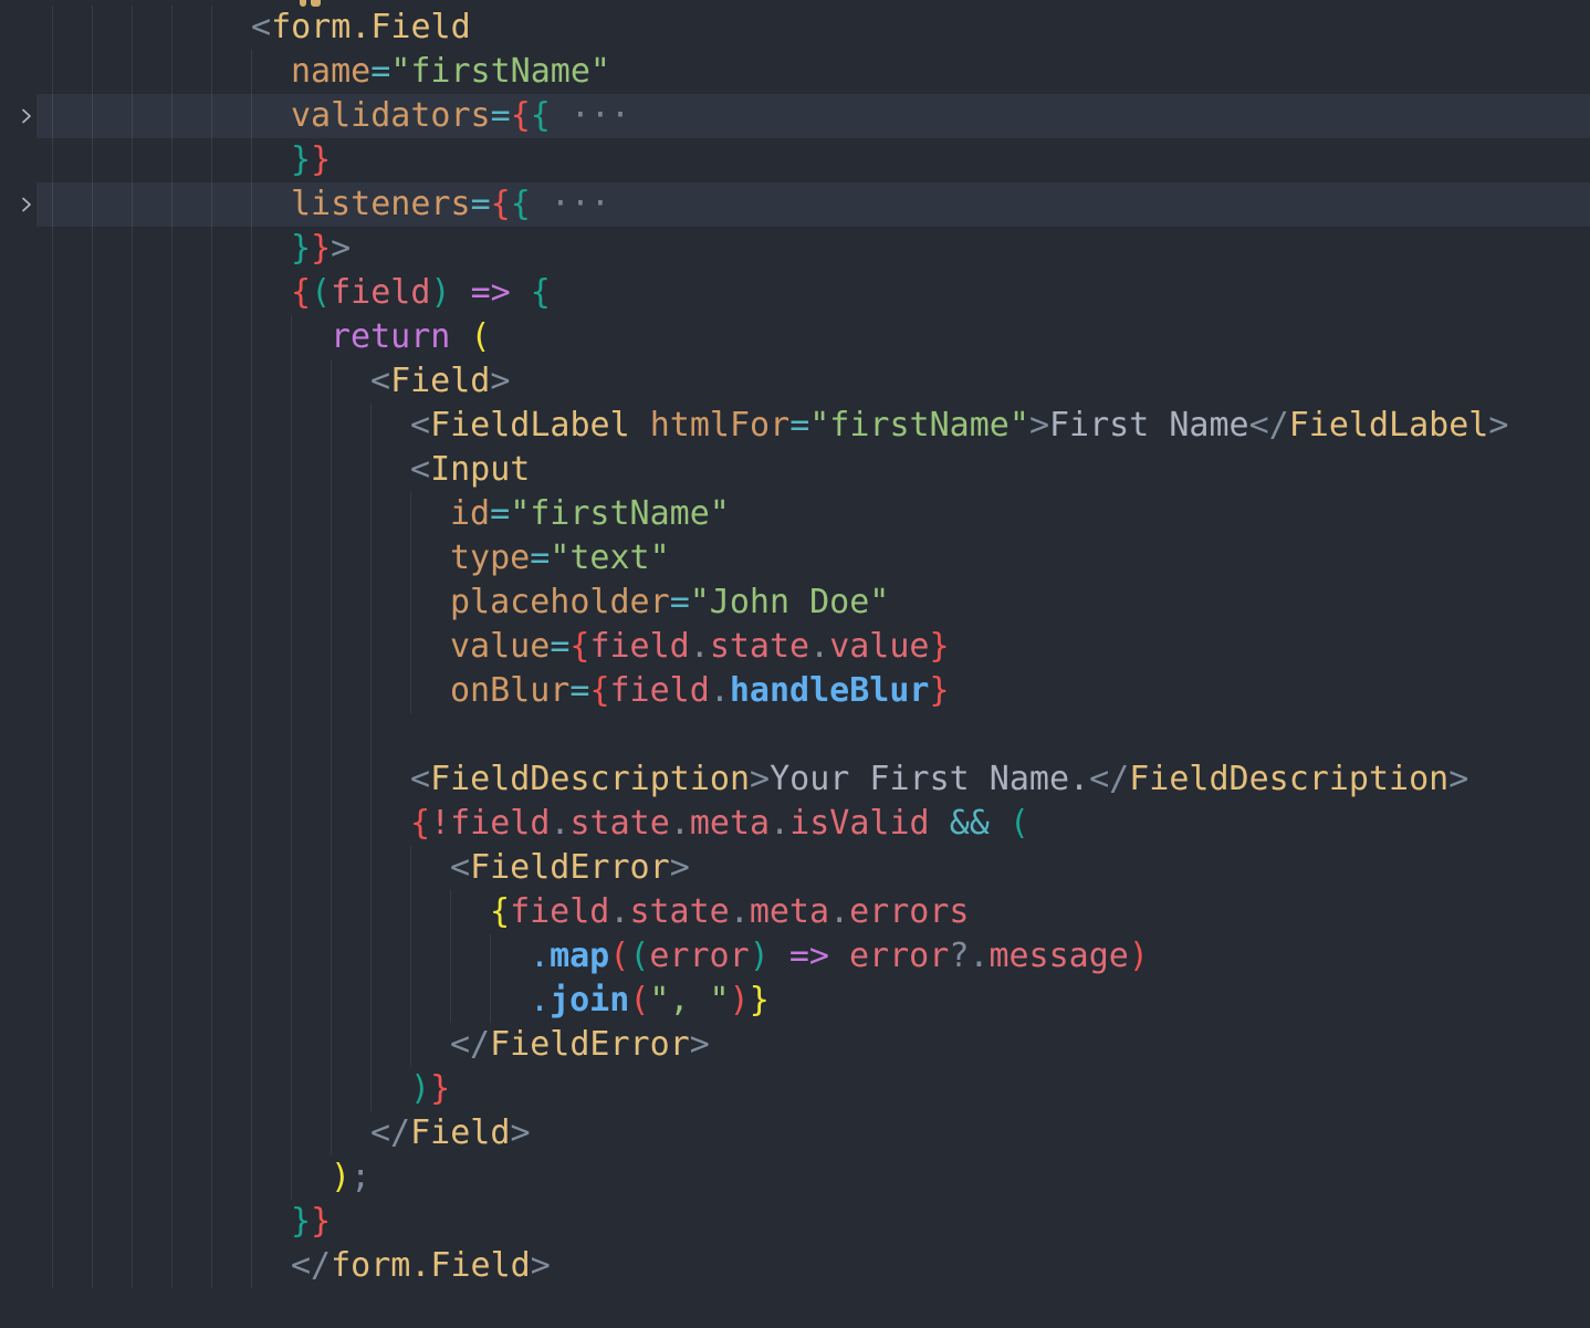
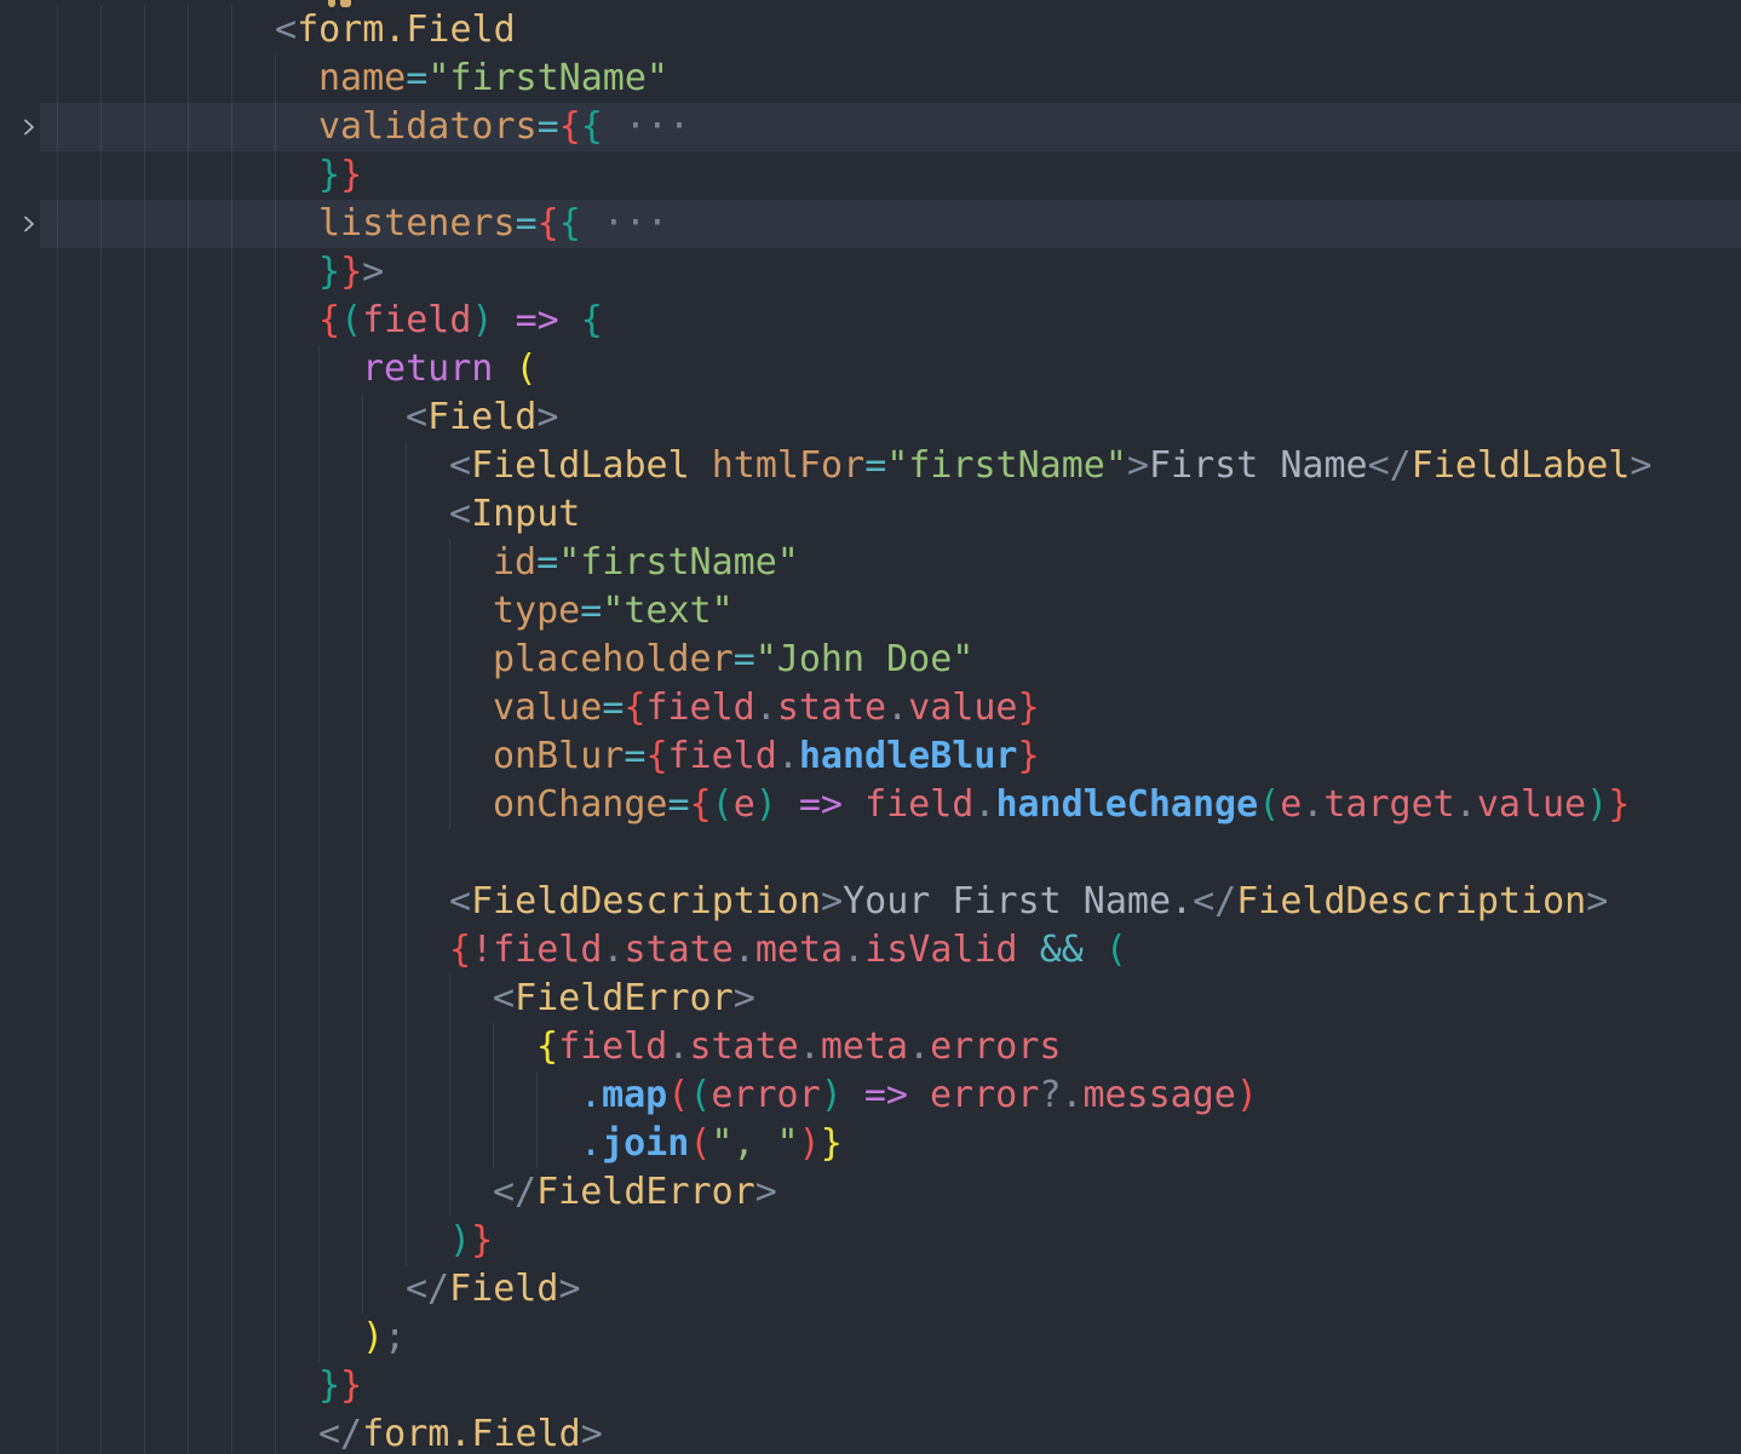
  <form.Field
  name="firstName"
  validators={{ ···
  }}
  listeners={{ ···
  }}>
  {(field) => {
  return (
  <Field>
  <FieldLabel htmlFor="firstName">First Name</FieldLabel>
  <Input
  id="firstName"
  type="text"
  placeholder="John Doe"
  value={field.state.value}
  onBlur={field.handleBlur}
+ onChange={(e) => field.handleChange(e.target.value)}
  <FieldDescription>Your First Name.</FieldDescription>
  {!field.state.meta.isValid && (
  <FieldError>
  {field.state.meta.errors
  .map((error) => error?.message)
  .join(", ")}
  </FieldError>
  )}
  </Field>
  );
  }}
  </form.Field>
